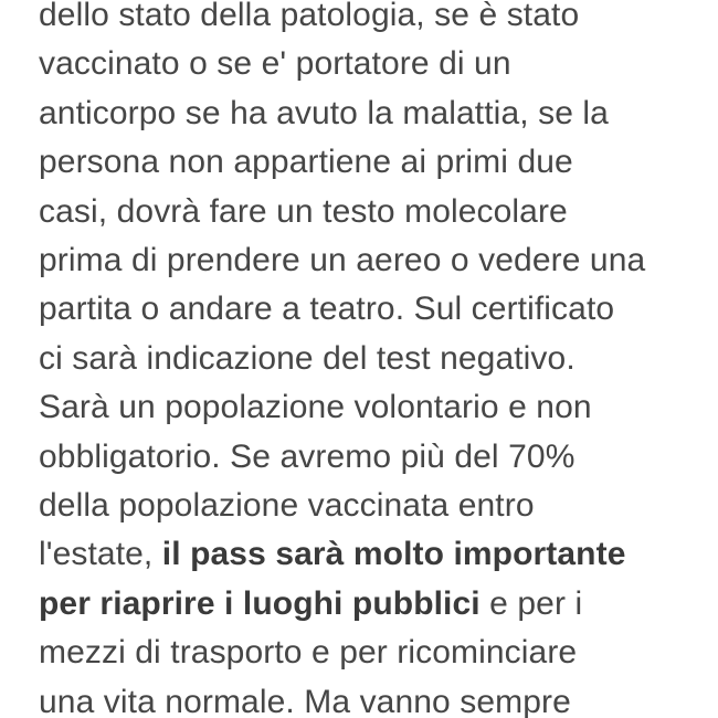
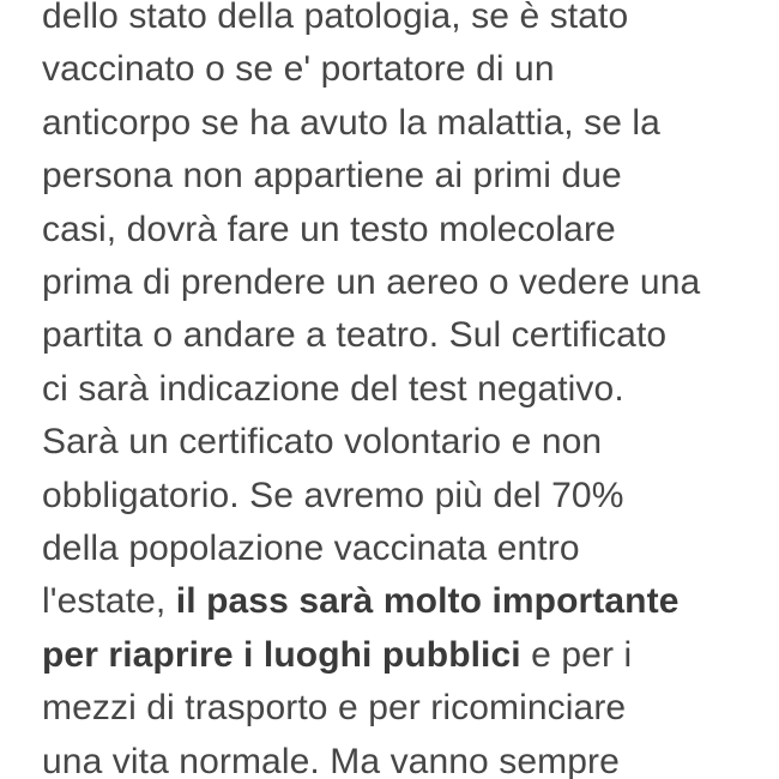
  dello stato della patologia, se è stato
  vaccinato o se e' portatore di un
  anticorpo se ha avuto la malattia, se la
  persona non appartiene ai primi due
  casi, dovrà fare un testo molecolare
  prima di prendere un aereo o vedere una
  partita o andare a teatro. Sul certificato
  ci sarà indicazione del test negativo.
- Sarà un popolazione volontario e non
+ Sarà un certificato volontario e non
  obbligatorio. Se avremo più del 70%
  della popolazione vaccinata entro
  l'estate, il pass sarà molto importante
  per riaprire i luoghi pubblici e per i
  mezzi di trasporto e per ricominciare
  una vita normale. Ma vanno sempre
